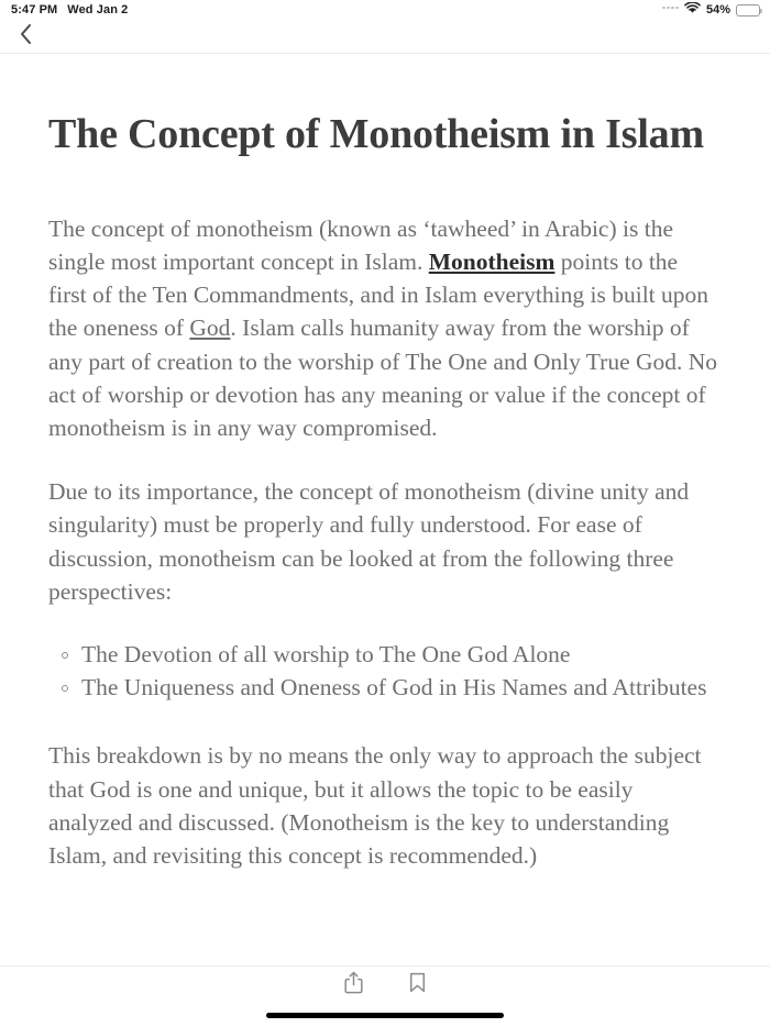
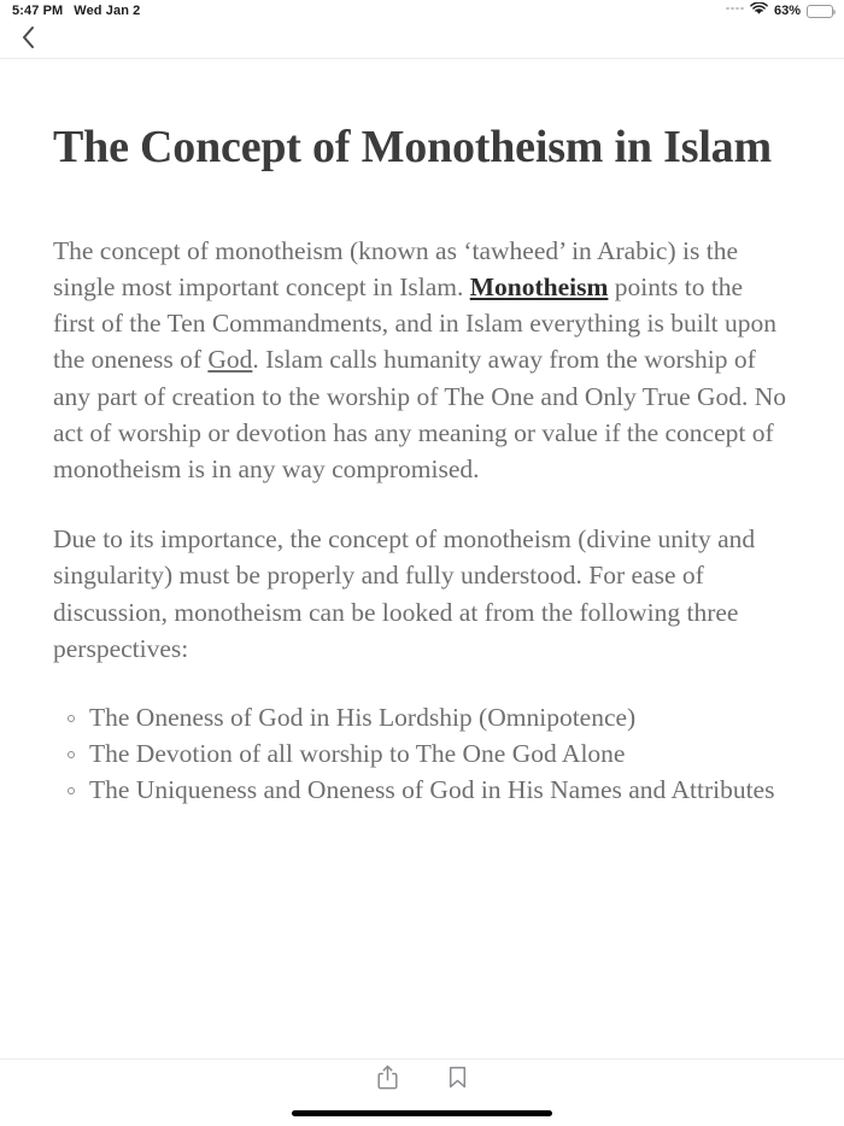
  5:47 PM
  Wed Jan 2
- 54%
+ 63%
  The Concept of Monotheism in Islam
  The concept of monotheism (known as ‘tawheed’ in Arabic) is the single most important concept in Islam. Monotheism points to the first of the Ten Commandments, and in Islam everything is built upon the oneness of God. Islam calls humanity away from the worship of any part of creation to the worship of The One and Only True God. No act of worship or devotion has any meaning or value if the concept of monotheism is in any way compromised.
  Due to its importance, the concept of monotheism (divine unity and singularity) must be properly and fully understood. For ease of discussion, monotheism can be looked at from the following three perspectives:
+ The Oneness of God in His Lordship (Omnipotence)
  The Devotion of all worship to The One God Alone
  The Uniqueness and Oneness of God in His Names and Attributes
- This breakdown is by no means the only way to approach the subject that God is one and unique, but it allows the topic to be easily analyzed and discussed. (Monotheism is the key to understanding Islam, and revisiting this concept is recommended.)
